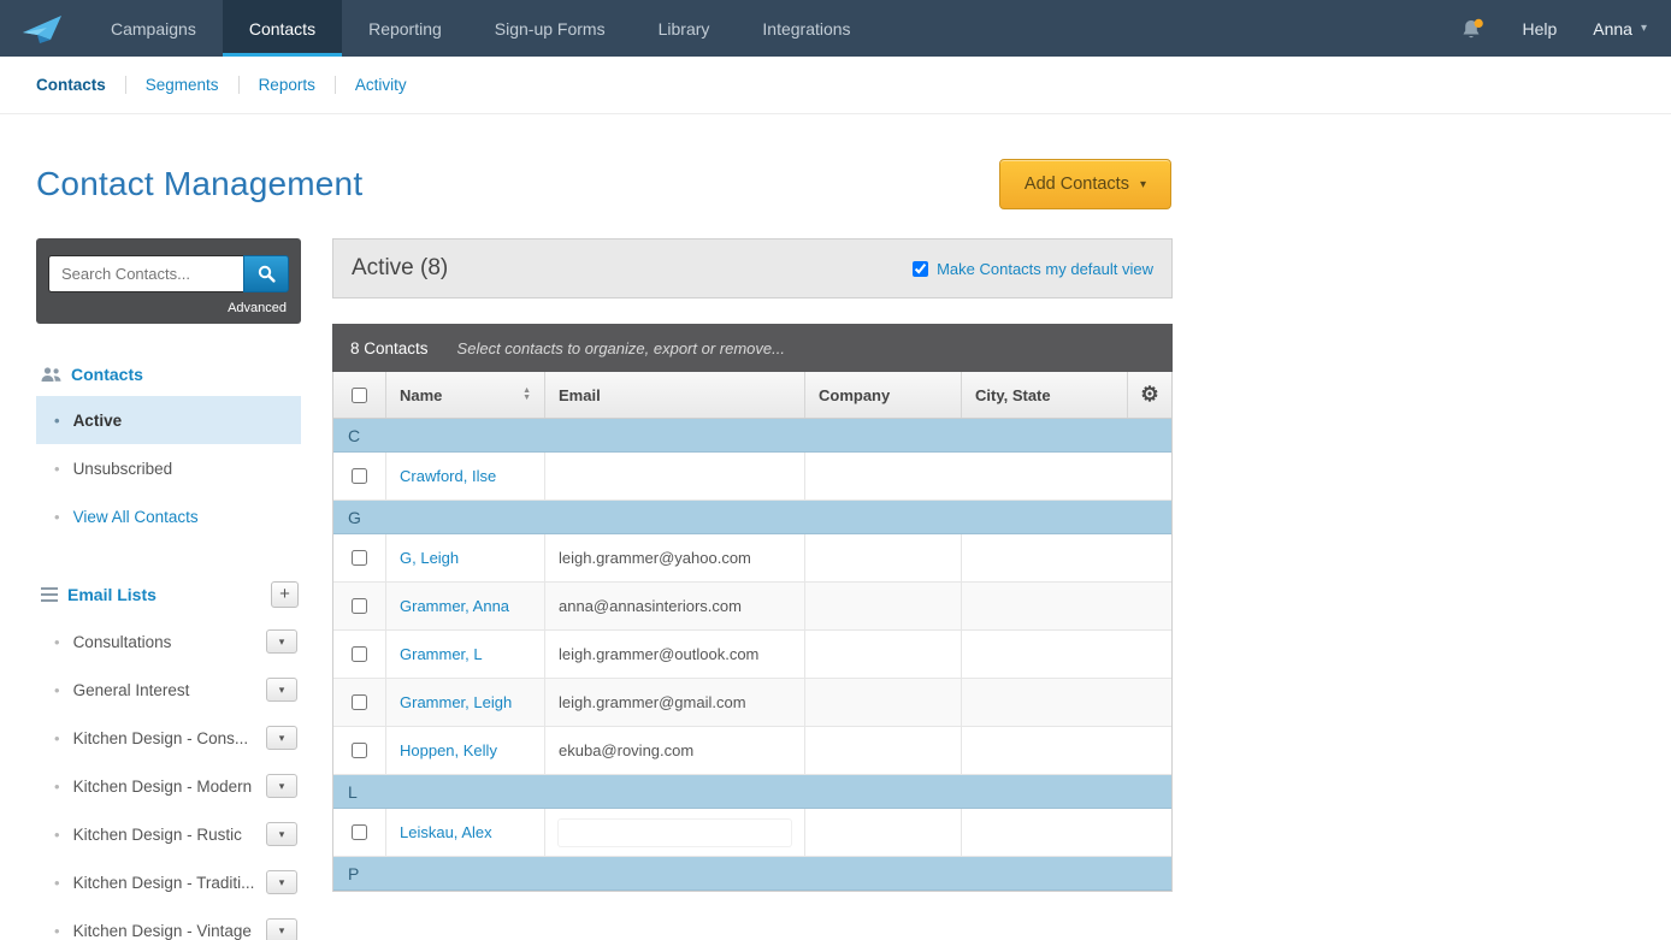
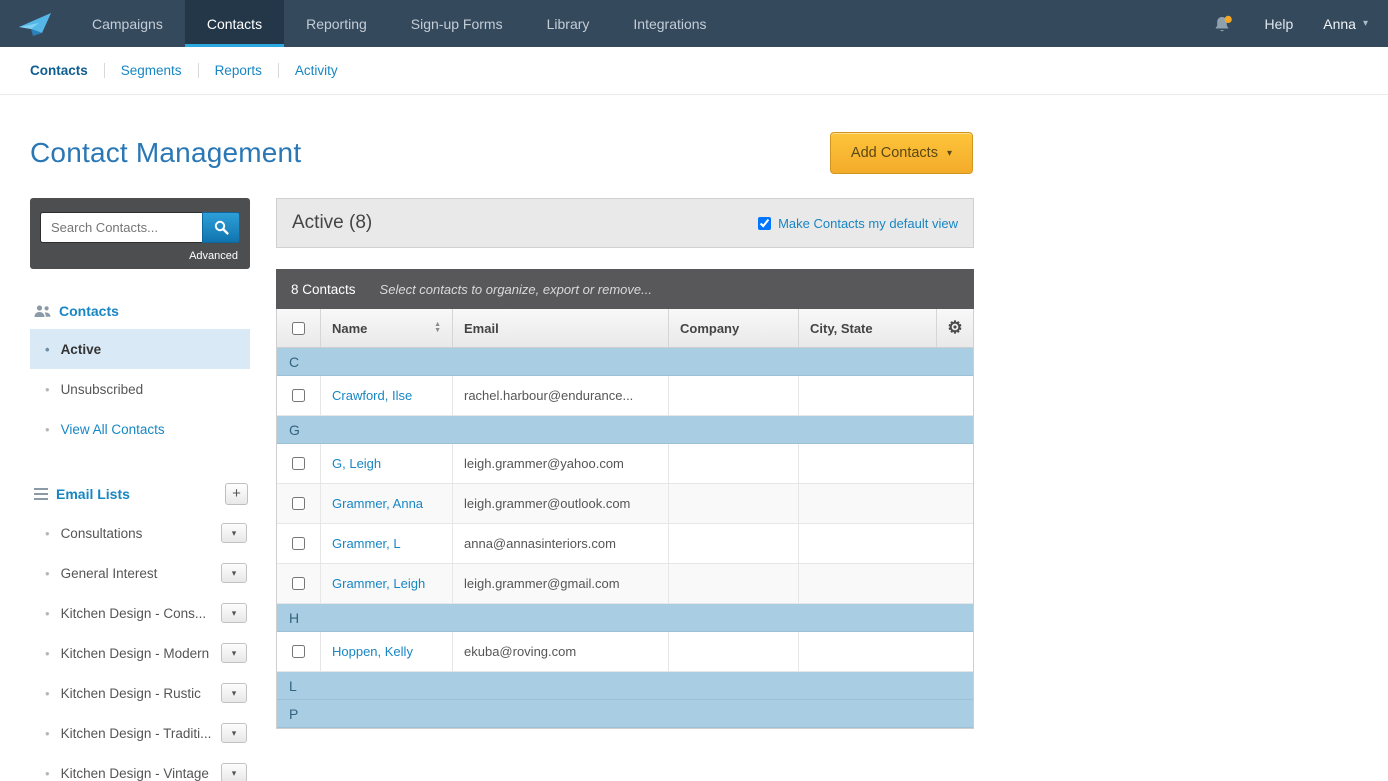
  Campaigns
  Contacts
  Reporting
  Sign-up Forms
  Library
  Integrations
  Help
  Anna
  ▾
  Contacts
  Segments
  Reports
  Activity
  Contact Management
  Add Contacts
  ▾
  Search Contacts...
  Advanced
  Contacts
  •
  Active
  •
  Unsubscribed
  •
  View All Contacts
  Email Lists
  +
  •
  Consultations
  ▾
  •
  General Interest
  ▾
  •
  Kitchen Design - Cons...
  ▾
  •
  Kitchen Design - Modern
  ▾
  •
  Kitchen Design - Rustic
  ▾
  •
  Kitchen Design - Traditi...
  ▾
  •
  Kitchen Design - Vintage
  ▾
  Active (8)
  Make Contacts my default view
  8 Contacts
  Select contacts to organize, export or remove...
  Name
  Email
  Company
  City, State
  ⚙
  C
  Crawford, Ilse
+ rachel.harbour@endurance...
  G
  G, Leigh
  leigh.grammer@yahoo.com
  Grammer, Anna
- anna@annasinteriors.com
+ leigh.grammer@outlook.com
  Grammer, L
- leigh.grammer@outlook.com
+ anna@annasinteriors.com
  Grammer, Leigh
  leigh.grammer@gmail.com
+ H
  Hoppen, Kelly
  ekuba@roving.com
  L
- Leiskau, Alex
  P
